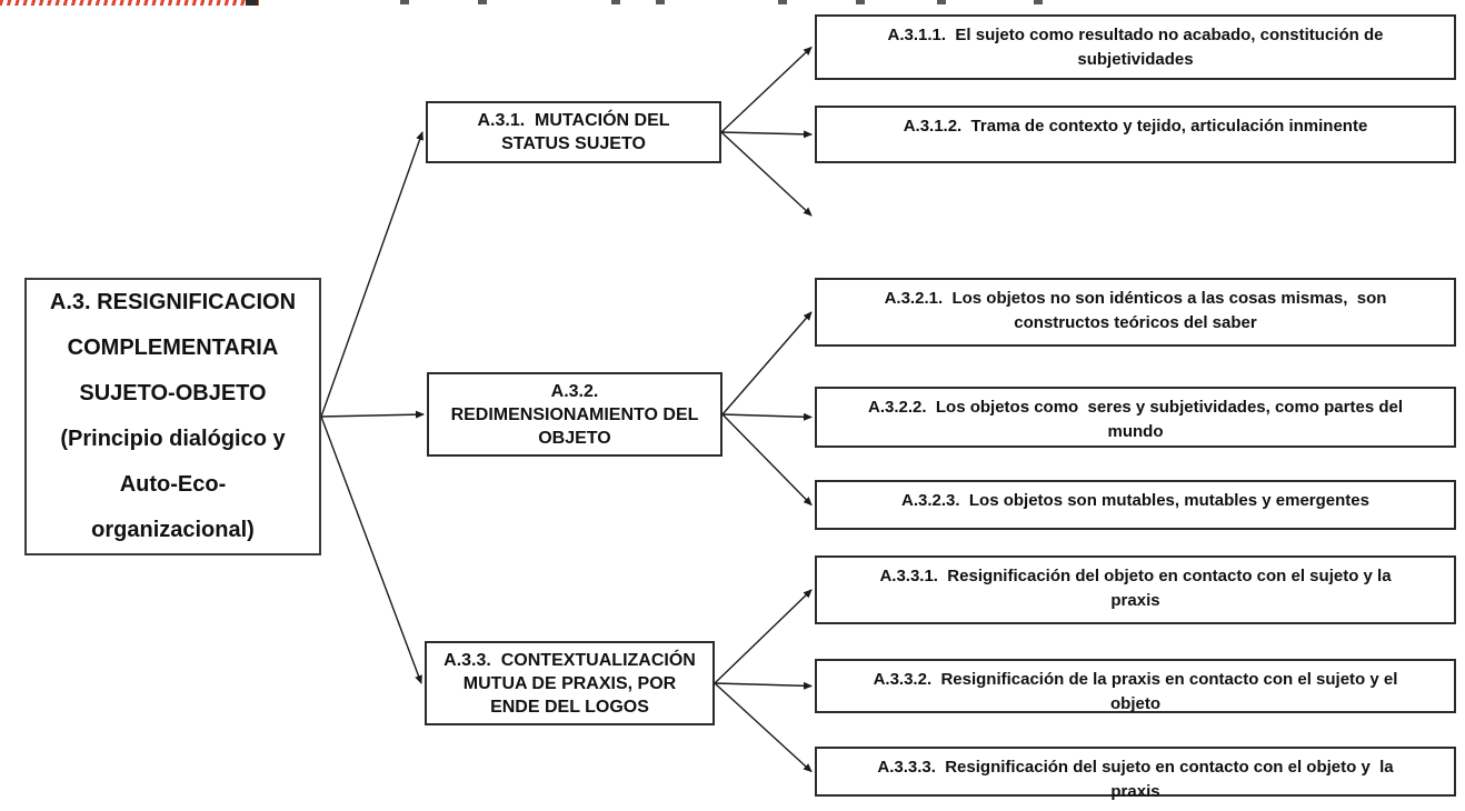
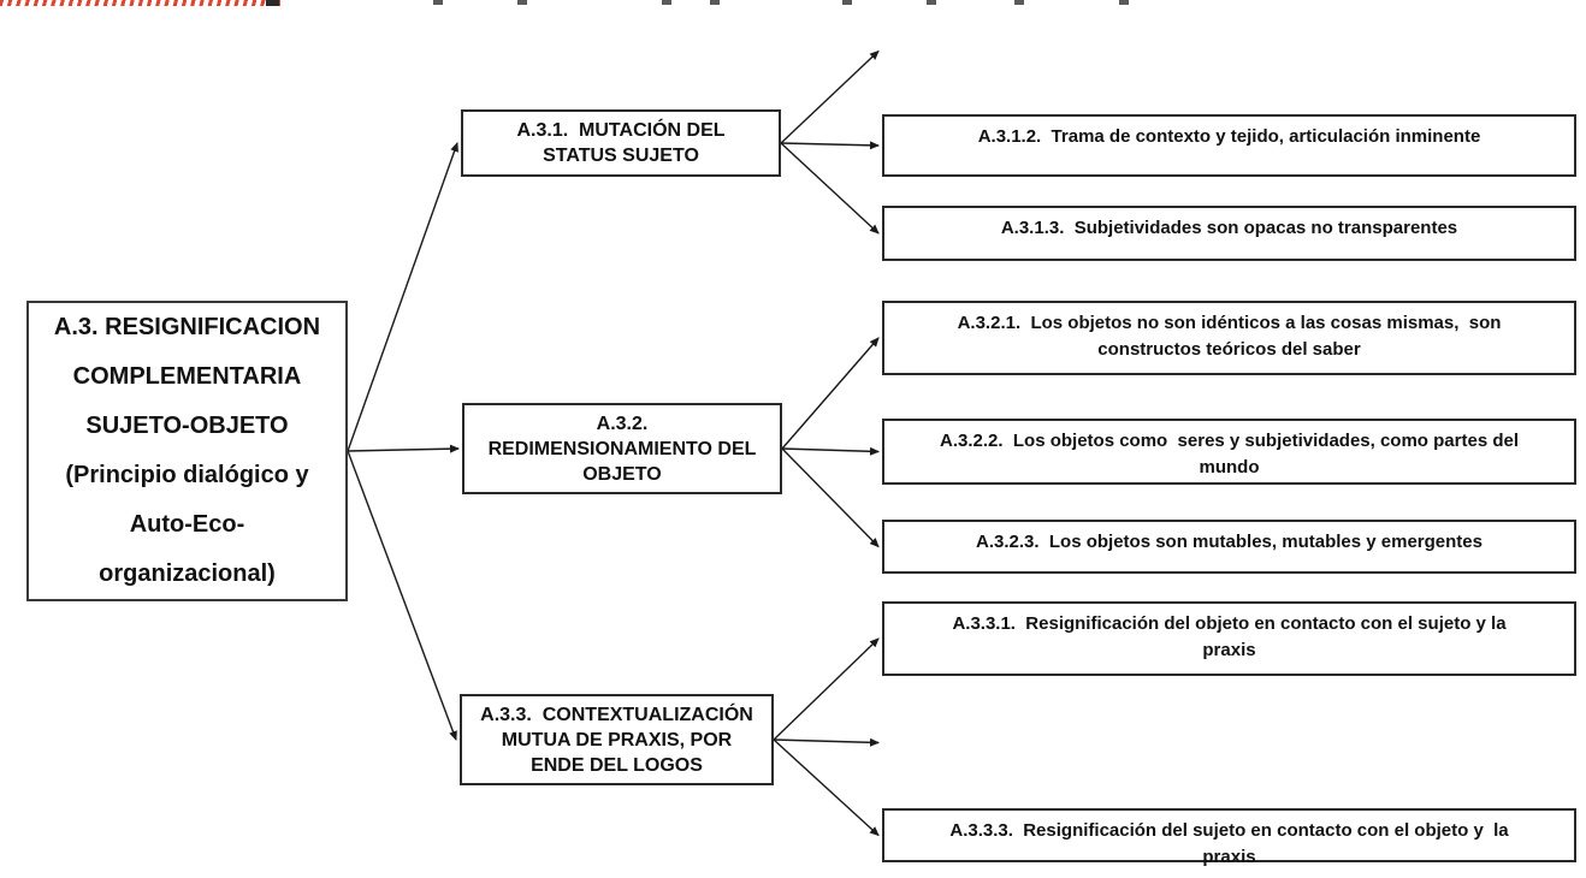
  A.3. RESIGNIFICACION
  COMPLEMENTARIA
  SUJETO-OBJETO
  (Principio dialógico y
  Auto-Eco-
  organizacional)
  A.3.1. MUTACIÓN DEL
  STATUS SUJETO
  A.3.2.
  REDIMENSIONAMIENTO DEL
  OBJETO
  A.3.3. CONTEXTUALIZACIÓN
  MUTUA DE PRAXIS, POR
  ENDE DEL LOGOS
- A.3.1.1. El sujeto como resultado no acabado, constitución de
- subjetividades
  A.3.1.2. Trama de contexto y tejido, articulación inminente
+ A.3.1.3. Subjetividades son opacas no transparentes
  A.3.2.1. Los objetos no son idénticos a las cosas mismas, son
  constructos teóricos del saber
  A.3.2.2. Los objetos como seres y subjetividades, como partes del
  mundo
  A.3.2.3. Los objetos son mutables, mutables y emergentes
  A.3.3.1. Resignificación del objeto en contacto con el sujeto y la
  praxis
- A.3.3.2. Resignificación de la praxis en contacto con el sujeto y el
- objeto
  A.3.3.3. Resignificación del sujeto en contacto con el objeto y la
  praxis
